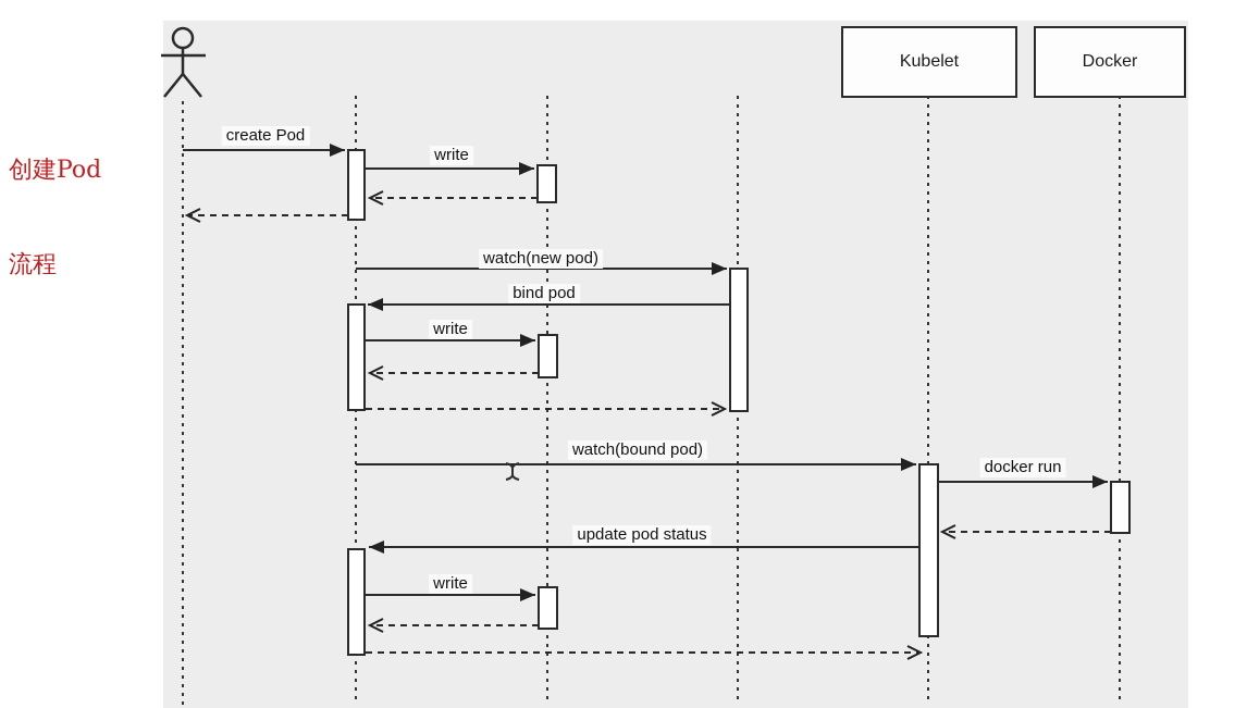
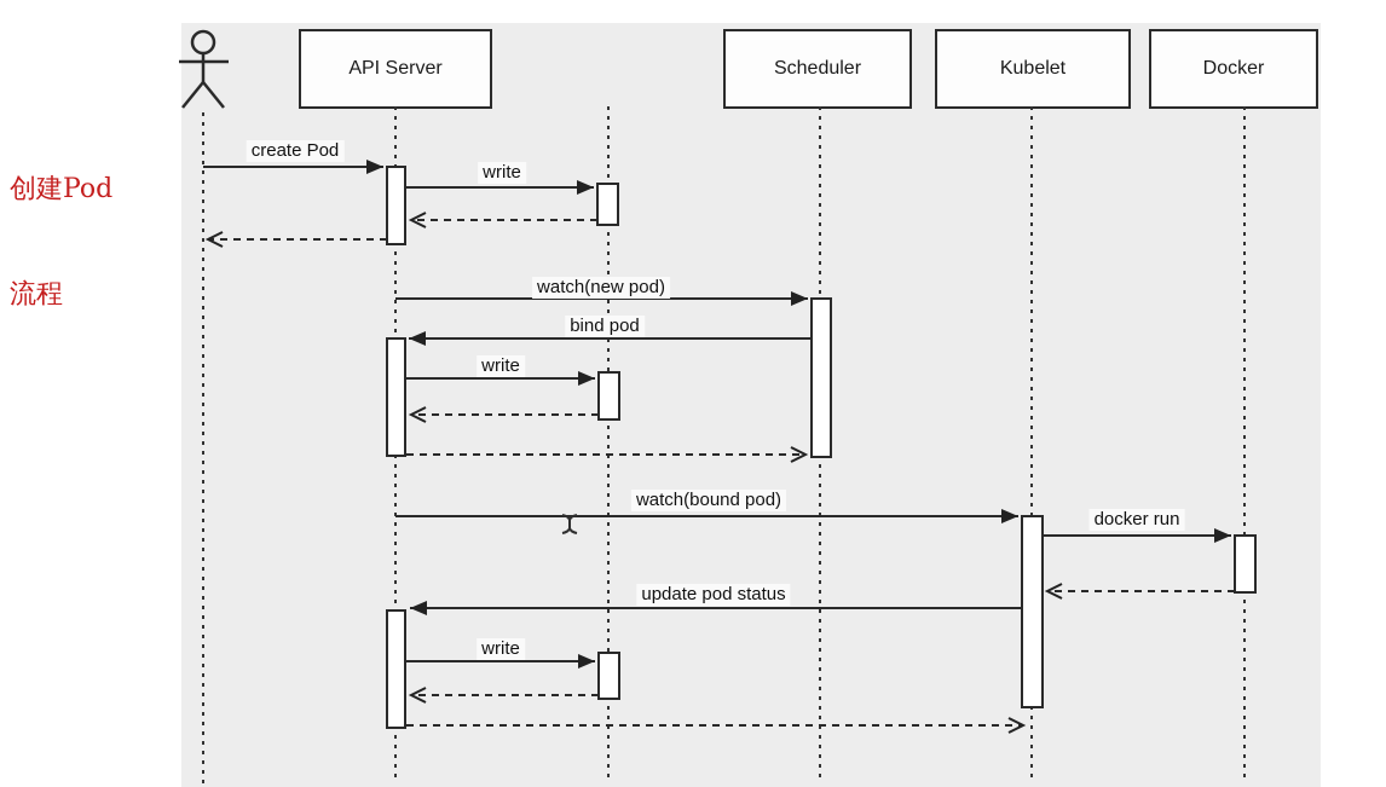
  创建Pod
  流程
+ API Server
+ Scheduler
  Kubelet
  Docker
  create Pod
  write
  watch(new pod)
  bind pod
  write
  watch(bound pod)
  docker run
  update pod status
  write
